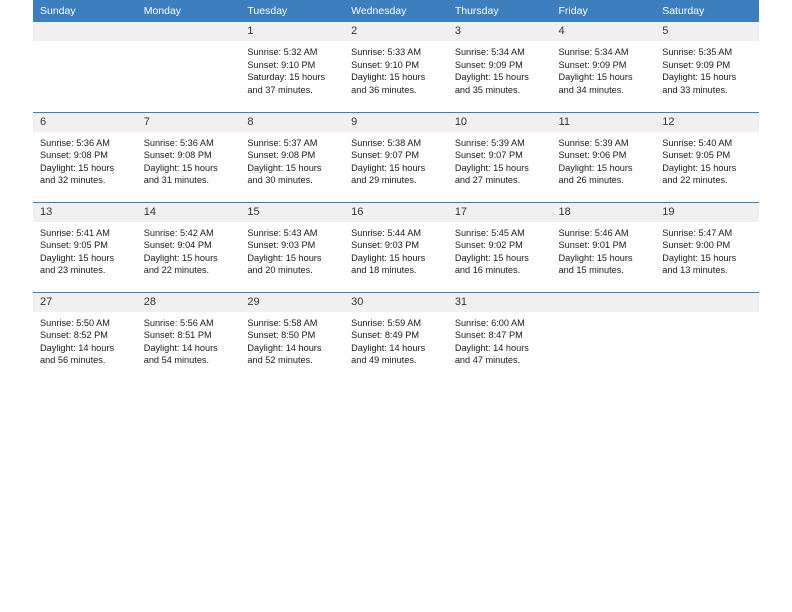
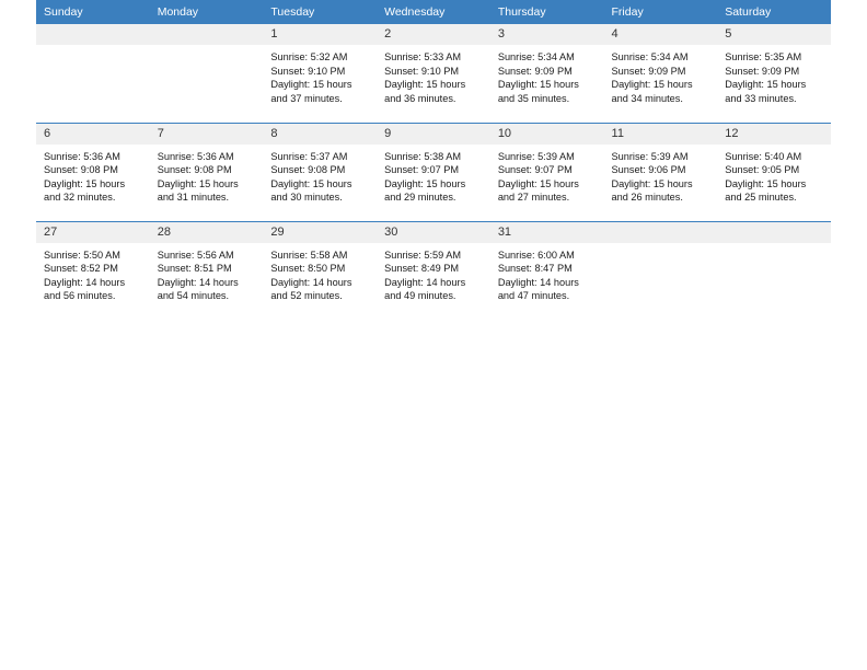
  Sunday	Monday	Tuesday	Wednesday	Thursday	Friday	Saturday
- 		1Sunrise: 5:32 AMSunset: 9:10 PMSaturday: 15 hours and 37 minutes.	2Sunrise: 5:33 AMSunset: 9:10 PMDaylight: 15 hours and 36 minutes.	3Sunrise: 5:34 AMSunset: 9:09 PMDaylight: 15 hours and 35 minutes.	4Sunrise: 5:34 AMSunset: 9:09 PMDaylight: 15 hours and 34 minutes.	5Sunrise: 5:35 AMSunset: 9:09 PMDaylight: 15 hours and 33 minutes.
+ 		1Sunrise: 5:32 AMSunset: 9:10 PMDaylight: 15 hours and 37 minutes.	2Sunrise: 5:33 AMSunset: 9:10 PMDaylight: 15 hours and 36 minutes.	3Sunrise: 5:34 AMSunset: 9:09 PMDaylight: 15 hours and 35 minutes.	4Sunrise: 5:34 AMSunset: 9:09 PMDaylight: 15 hours and 34 minutes.	5Sunrise: 5:35 AMSunset: 9:09 PMDaylight: 15 hours and 33 minutes.
- 6Sunrise: 5:36 AMSunset: 9:08 PMDaylight: 15 hours and 32 minutes.	7Sunrise: 5:36 AMSunset: 9:08 PMDaylight: 15 hours and 31 minutes.	8Sunrise: 5:37 AMSunset: 9:08 PMDaylight: 15 hours and 30 minutes.	9Sunrise: 5:38 AMSunset: 9:07 PMDaylight: 15 hours and 29 minutes.	10Sunrise: 5:39 AMSunset: 9:07 PMDaylight: 15 hours and 27 minutes.	11Sunrise: 5:39 AMSunset: 9:06 PMDaylight: 15 hours and 26 minutes.	12Sunrise: 5:40 AMSunset: 9:05 PMDaylight: 15 hours and 22 minutes.
+ 6Sunrise: 5:36 AMSunset: 9:08 PMDaylight: 15 hours and 32 minutes.	7Sunrise: 5:36 AMSunset: 9:08 PMDaylight: 15 hours and 31 minutes.	8Sunrise: 5:37 AMSunset: 9:08 PMDaylight: 15 hours and 30 minutes.	9Sunrise: 5:38 AMSunset: 9:07 PMDaylight: 15 hours and 29 minutes.	10Sunrise: 5:39 AMSunset: 9:07 PMDaylight: 15 hours and 27 minutes.	11Sunrise: 5:39 AMSunset: 9:06 PMDaylight: 15 hours and 26 minutes.	12Sunrise: 5:40 AMSunset: 9:05 PMDaylight: 15 hours and 25 minutes.
- 13Sunrise: 5:41 AMSunset: 9:05 PMDaylight: 15 hours and 23 minutes.	14Sunrise: 5:42 AMSunset: 9:04 PMDaylight: 15 hours and 22 minutes.	15Sunrise: 5:43 AMSunset: 9:03 PMDaylight: 15 hours and 20 minutes.	16Sunrise: 5:44 AMSunset: 9:03 PMDaylight: 15 hours and 18 minutes.	17Sunrise: 5:45 AMSunset: 9:02 PMDaylight: 15 hours and 16 minutes.	18Sunrise: 5:46 AMSunset: 9:01 PMDaylight: 15 hours and 15 minutes.	19Sunrise: 5:47 AMSunset: 9:00 PMDaylight: 15 hours and 13 minutes.
  27Sunrise: 5:50 AMSunset: 8:52 PMDaylight: 14 hours and 56 minutes.	28Sunrise: 5:56 AMSunset: 8:51 PMDaylight: 14 hours and 54 minutes.	29Sunrise: 5:58 AMSunset: 8:50 PMDaylight: 14 hours and 52 minutes.	30Sunrise: 5:59 AMSunset: 8:49 PMDaylight: 14 hours and 49 minutes.	31Sunrise: 6:00 AMSunset: 8:47 PMDaylight: 14 hours and 47 minutes.
